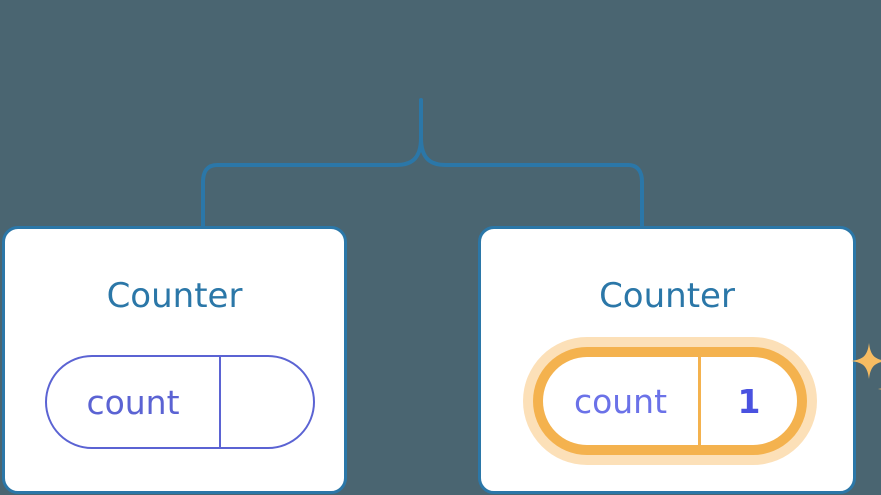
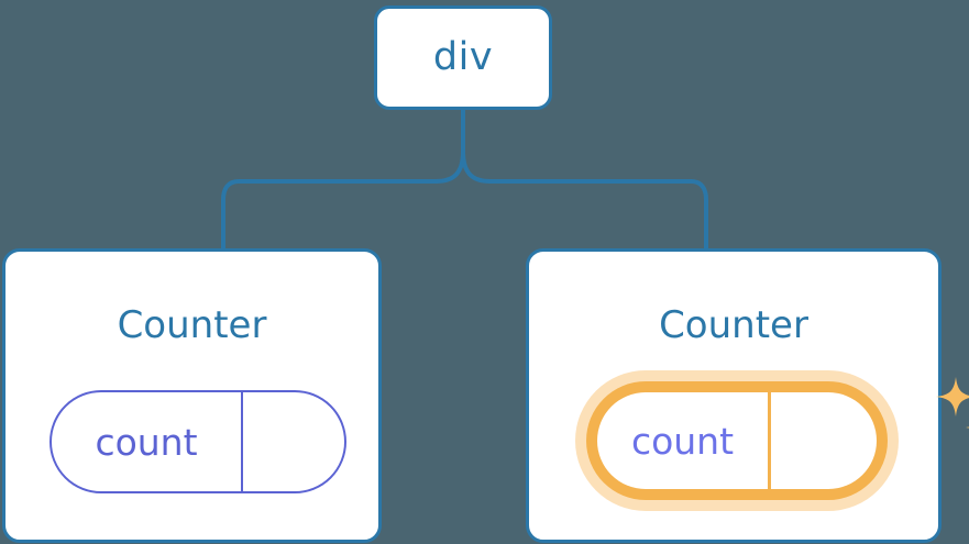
+ div
  Counter
  count
  Counter
  count
- 1
